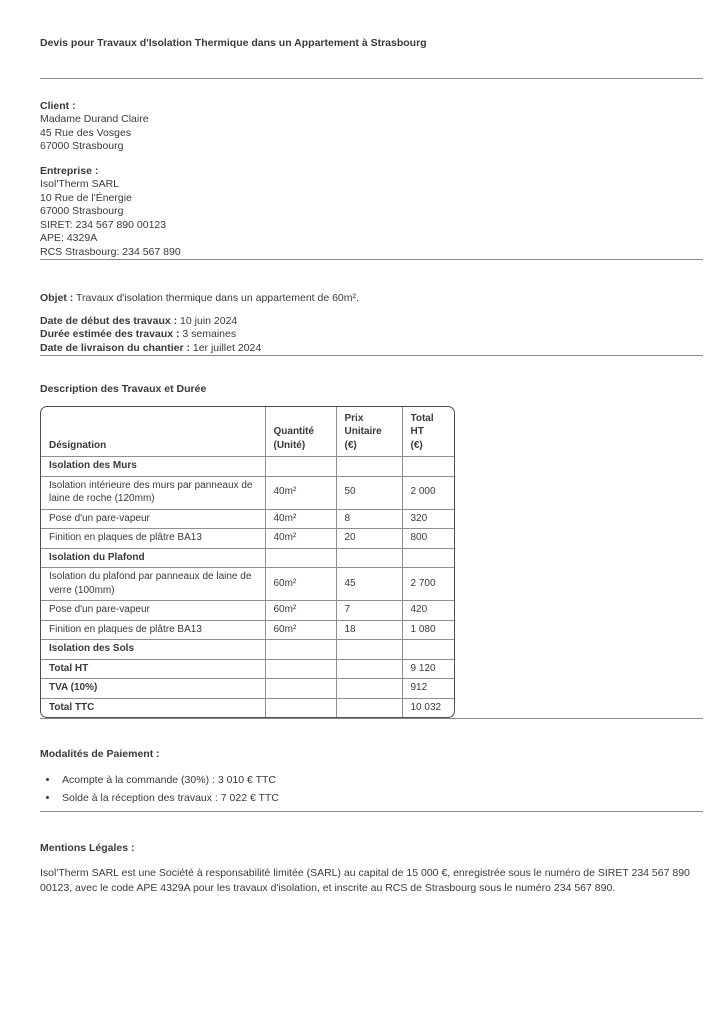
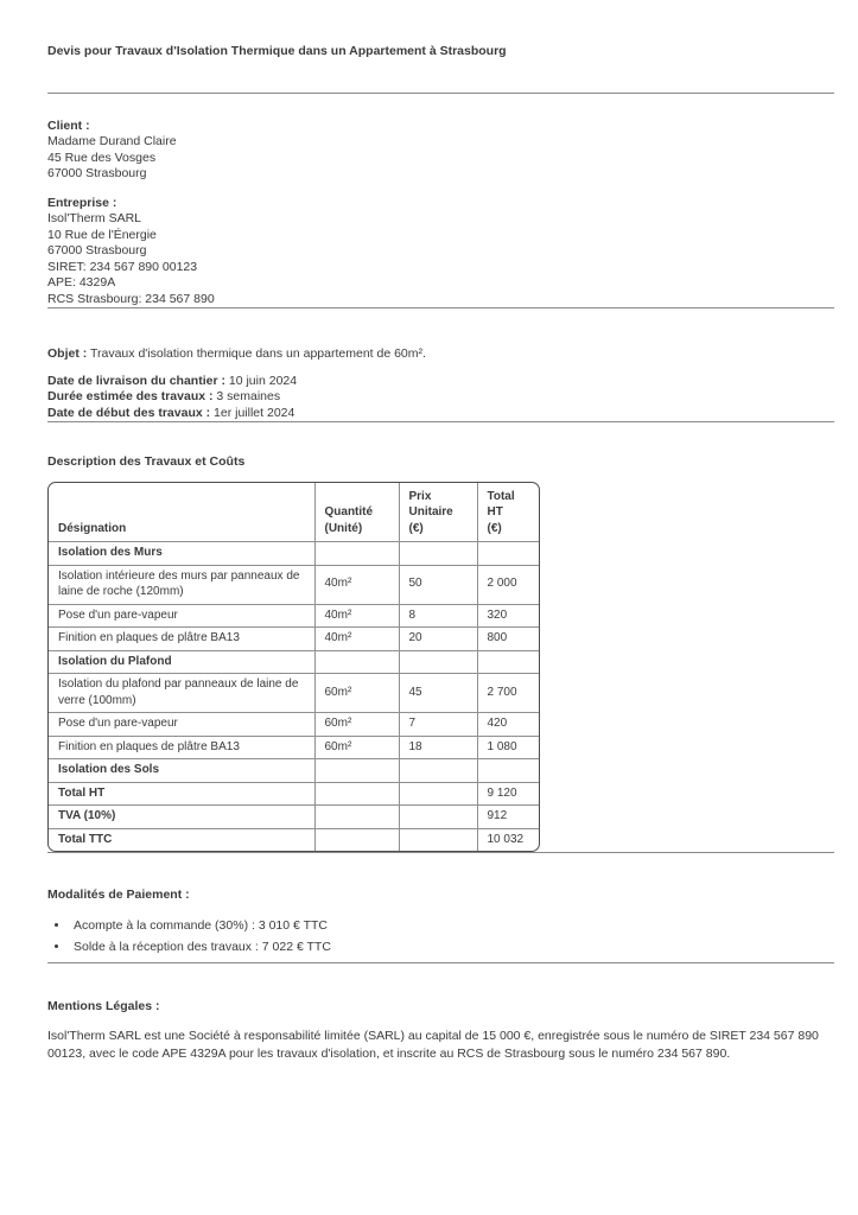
  Devis pour Travaux d'Isolation Thermique dans un Appartement à Strasbourg
  Client :
  Madame Durand Claire
  45 Rue des Vosges
  67000 Strasbourg
  Entreprise :
  Isol'Therm SARL
  10 Rue de l'Énergie
  67000 Strasbourg
  SIRET: 234 567 890 00123
  APE: 4329A
  RCS Strasbourg: 234 567 890
  Objet : Travaux d'isolation thermique dans un appartement de 60m².
- Date de début des travaux : 10 juin 2024
+ Date de livraison du chantier : 10 juin 2024
  Durée estimée des travaux : 3 semaines
- Date de livraison du chantier : 1er juillet 2024
+ Date de début des travaux : 1er juillet 2024
- Description des Travaux et Durée
+ Description des Travaux et Coûts
  Désignation	Quantité (Unité)	Prix Unitaire (€)	Total HT (€)
  Isolation des Murs
  Isolation intérieure des murs par panneaux de laine de roche (120mm)	40m²	50	2 000
  Pose d'un pare-vapeur	40m²	8	320
  Finition en plaques de plâtre BA13	40m²	20	800
  Isolation du Plafond
  Isolation du plafond par panneaux de laine de verre (100mm)	60m²	45	2 700
  Pose d'un pare-vapeur	60m²	7	420
  Finition en plaques de plâtre BA13	60m²	18	1 080
  Isolation des Sols
  Total HT			9 120
  TVA (10%)			912
  Total TTC			10 032
  Modalités de Paiement :
  Acompte à la commande (30%) : 3 010 € TTC
  Solde à la réception des travaux : 7 022 € TTC
  Mentions Légales :
  Isol'Therm SARL est une Société à responsabilité limitée (SARL) au capital de 15 000 €, enregistrée sous le numéro de SIRET 234 567 890 00123, avec le code APE 4329A pour les travaux d'isolation, et inscrite au RCS de Strasbourg sous le numéro 234 567 890.
